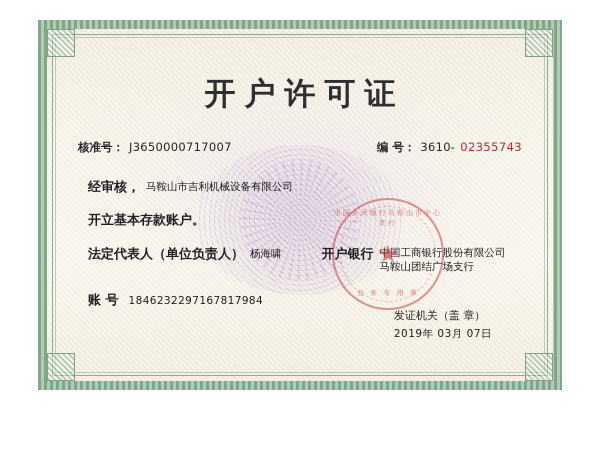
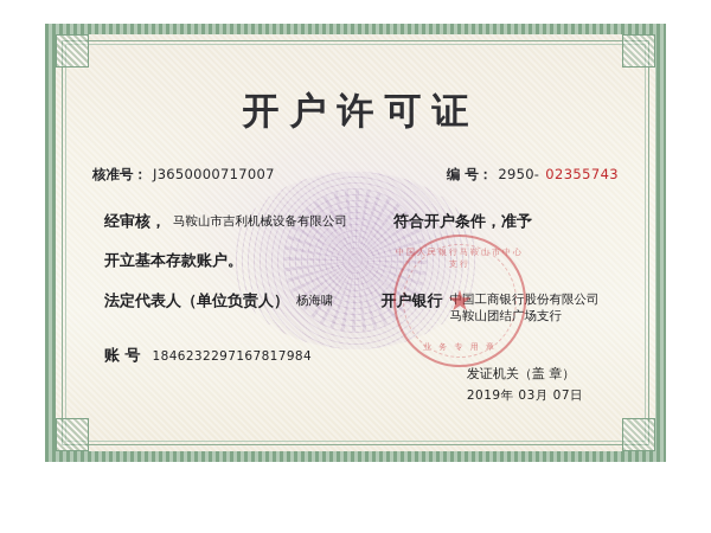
  开户许可证
  核准号：
  J3650000717007
  编 号：
- 3610-
+ 2950-
  02355743
  经审核，
  马鞍山市吉利机械设备有限公司
+ 符合开户条件，准予
  开立基本存款账户。
  法定代表人（单位负责人）
  杨海啸
  开户银行
  中国工商银行股份有限公司马鞍山团结广场支行
  账 号
  1846232297167817984
  中国人民银行马鞍山市中心支行
  ★
  业 务 专 用 章
  发证机关（盖 章）
  2019年 03月 07日
